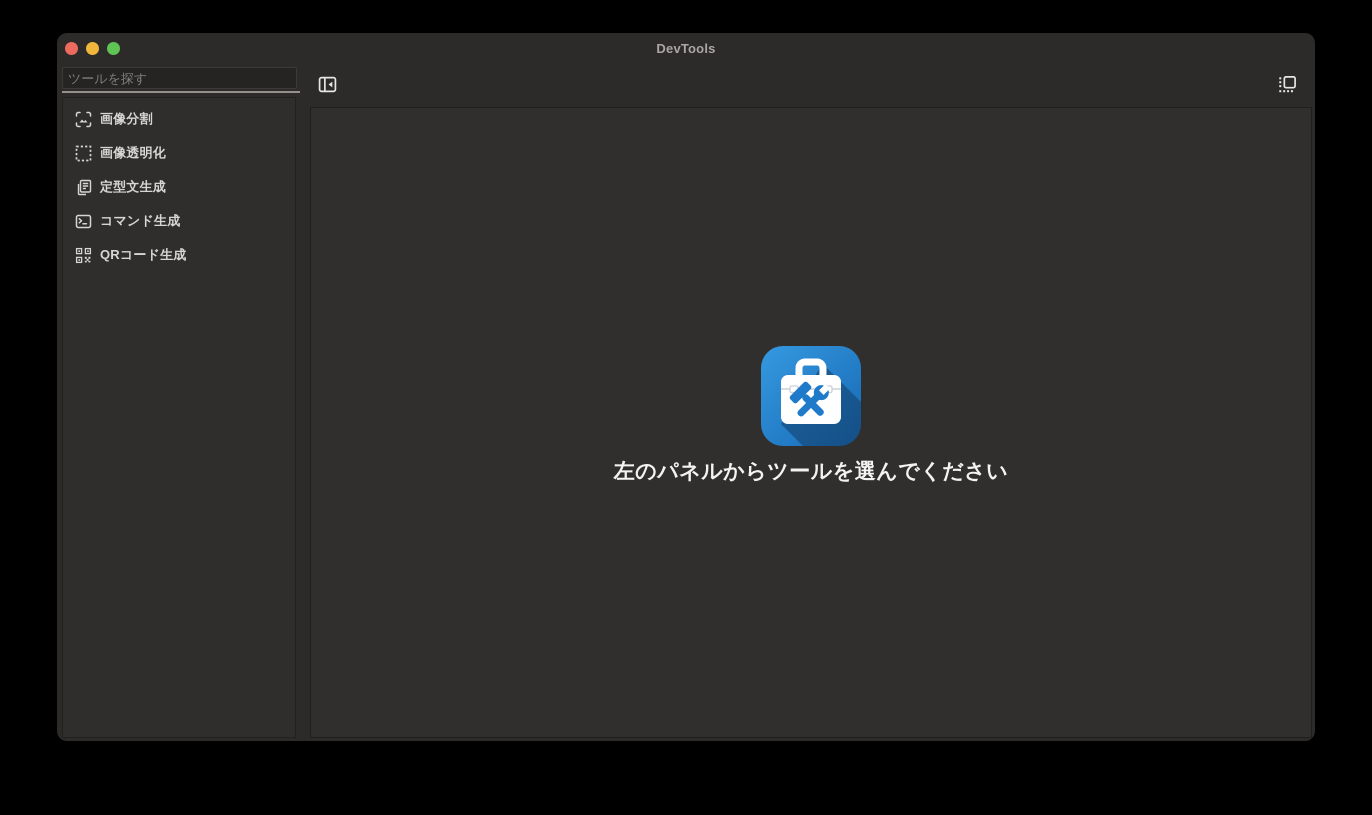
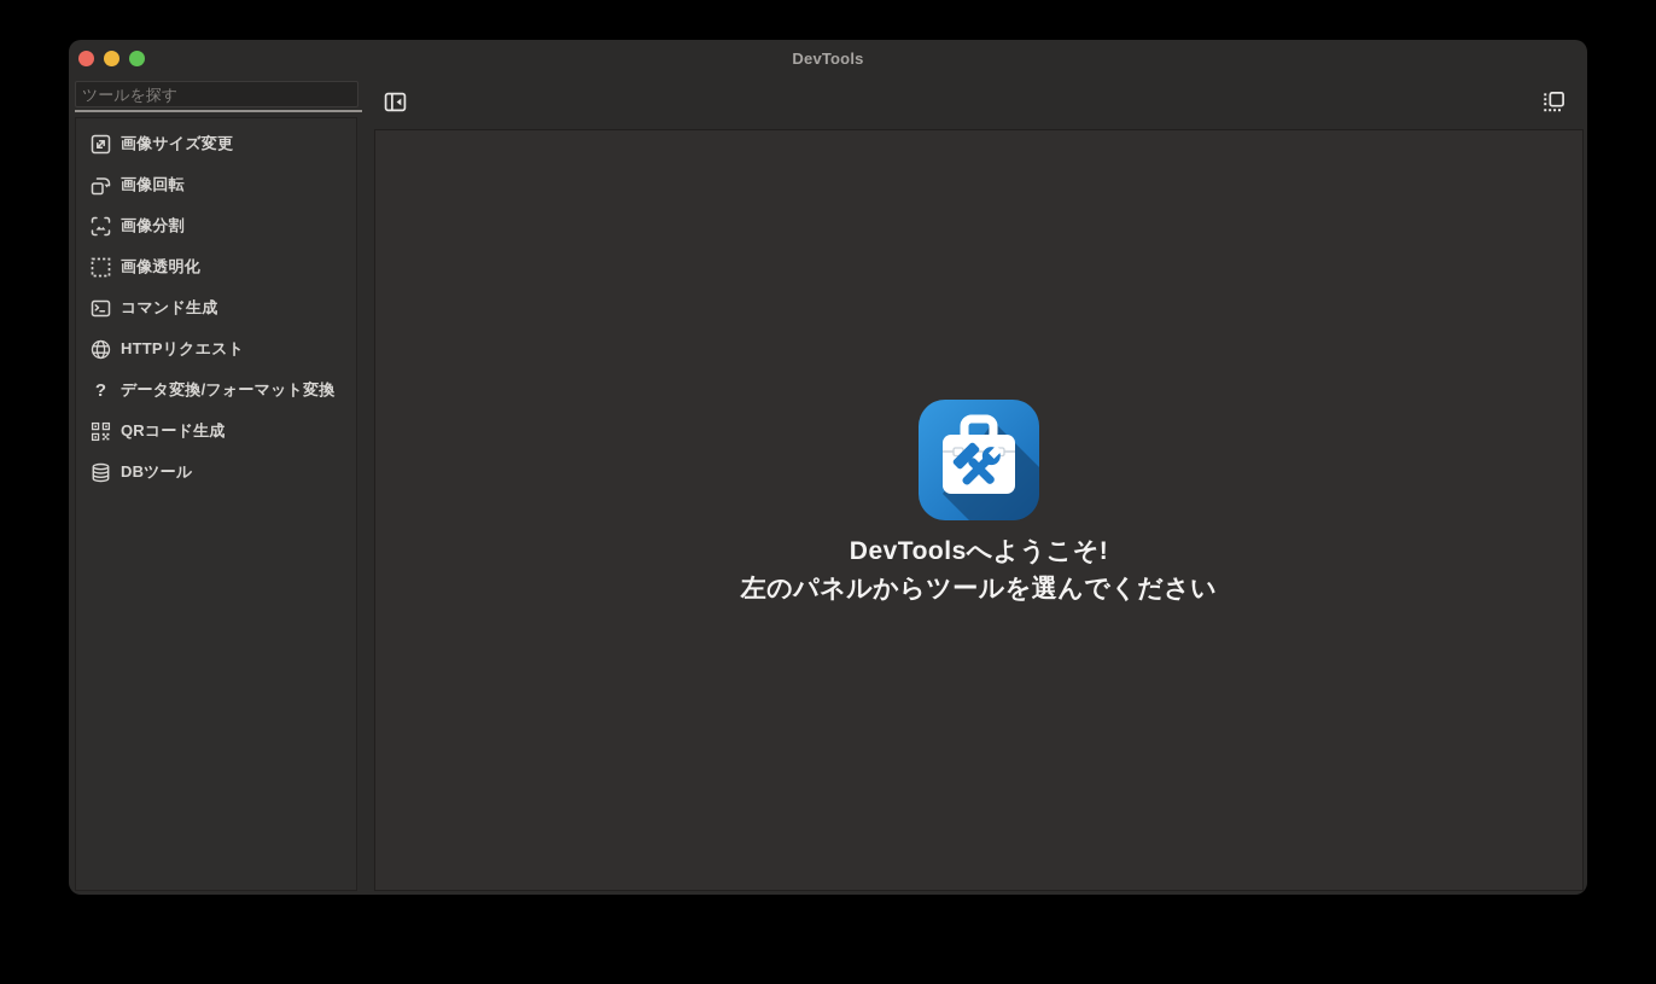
  DevTools
  ツールを探す
+ 画像サイズ変更
+ 画像回転
  画像分割
  画像透明化
- 定型文生成
  コマンド生成
+ HTTPリクエスト
+ ?
+ データ変換/フォーマット変換
  QRコード生成
+ DBツール
+ DevToolsへようこそ!
  左のパネルからツールを選んでください
